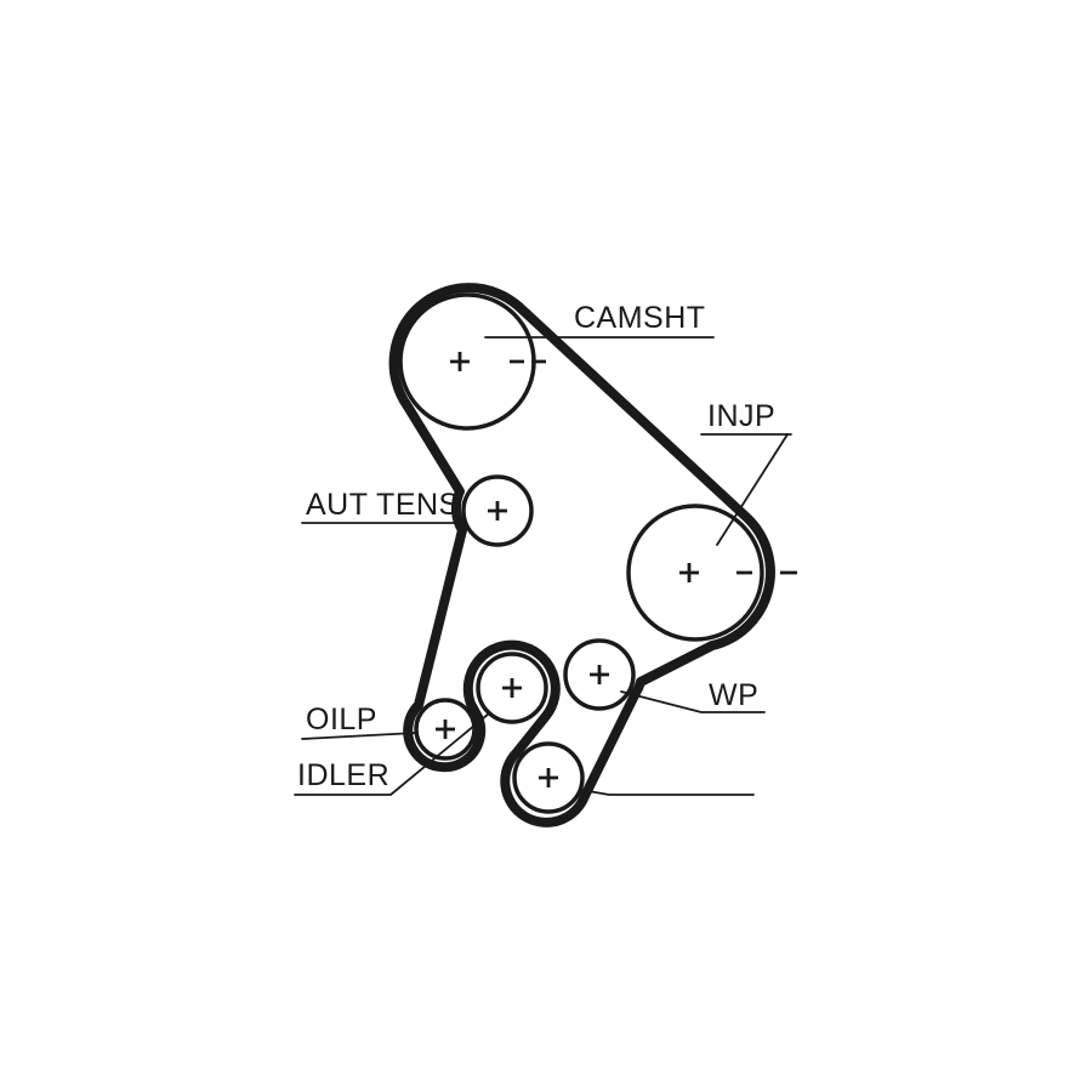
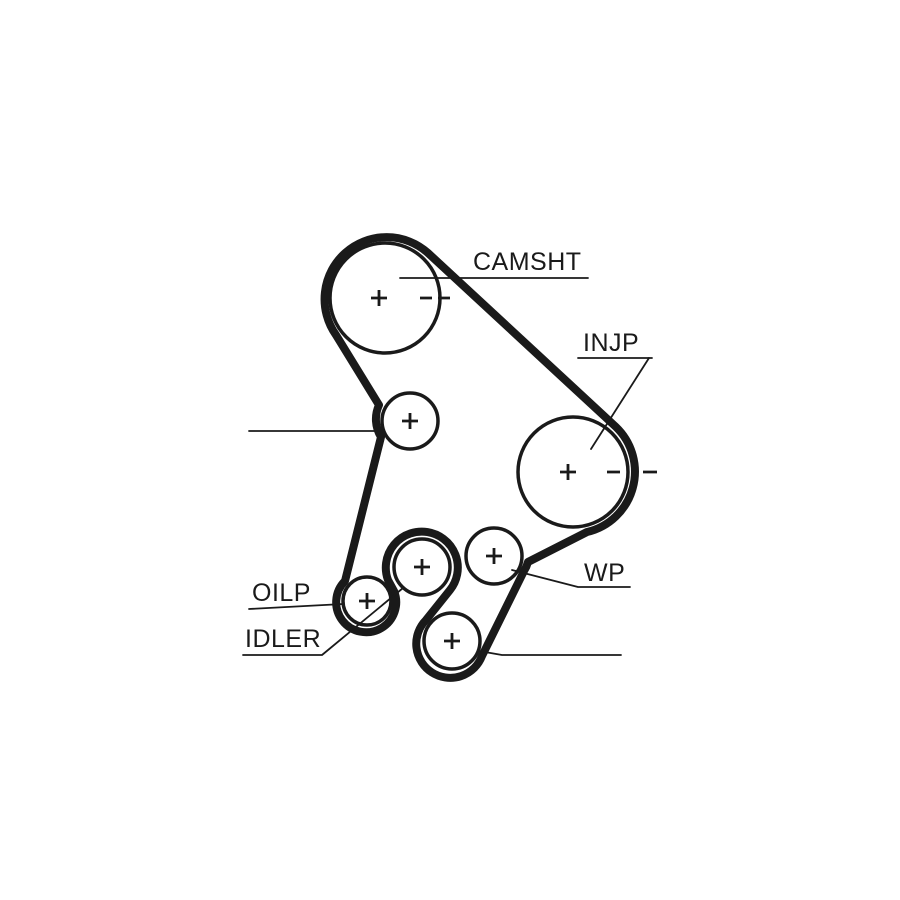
  CAMSHT
  INJP
- AUT TENS
  OILP
  IDLER
  WP
